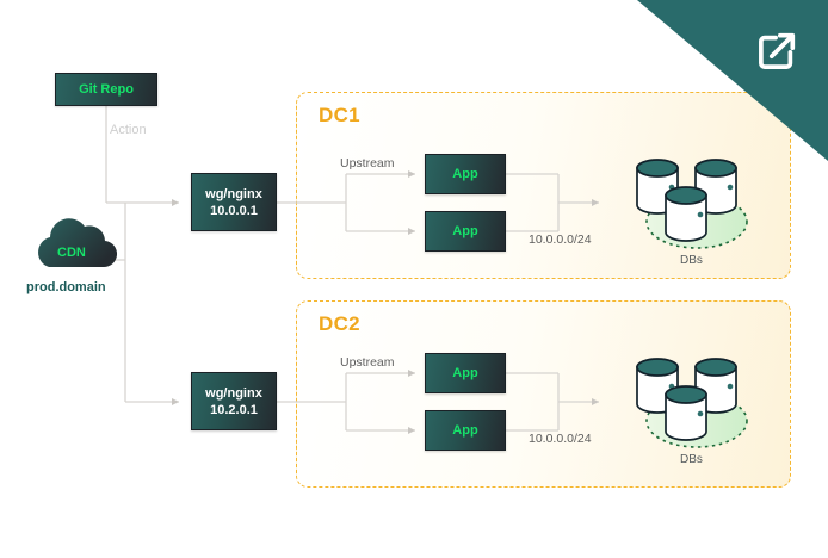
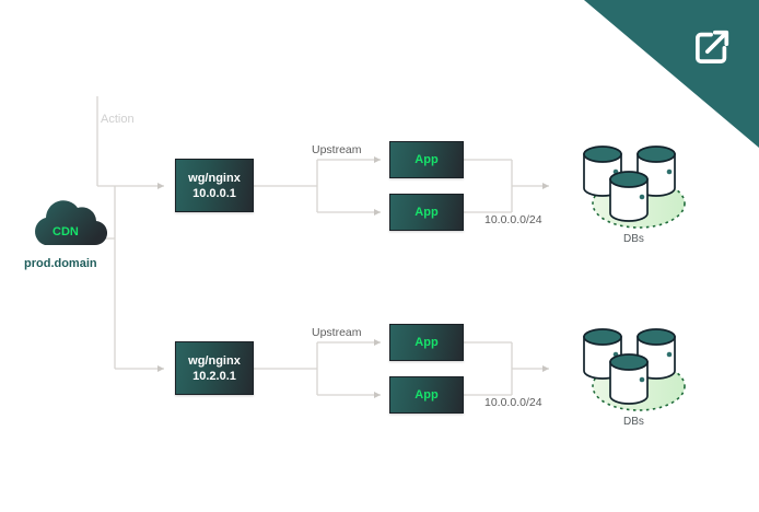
- DC1
- DC2
- Git Repo
  wg/nginx
  10.0.0.1
  wg/nginx
  10.2.0.1
  App
  App
  App
  App
  Action
  CDN
  prod.domain
  Upstream
  10.0.0.0/24
  DBs
  Upstream
  10.0.0.0/24
  DBs
